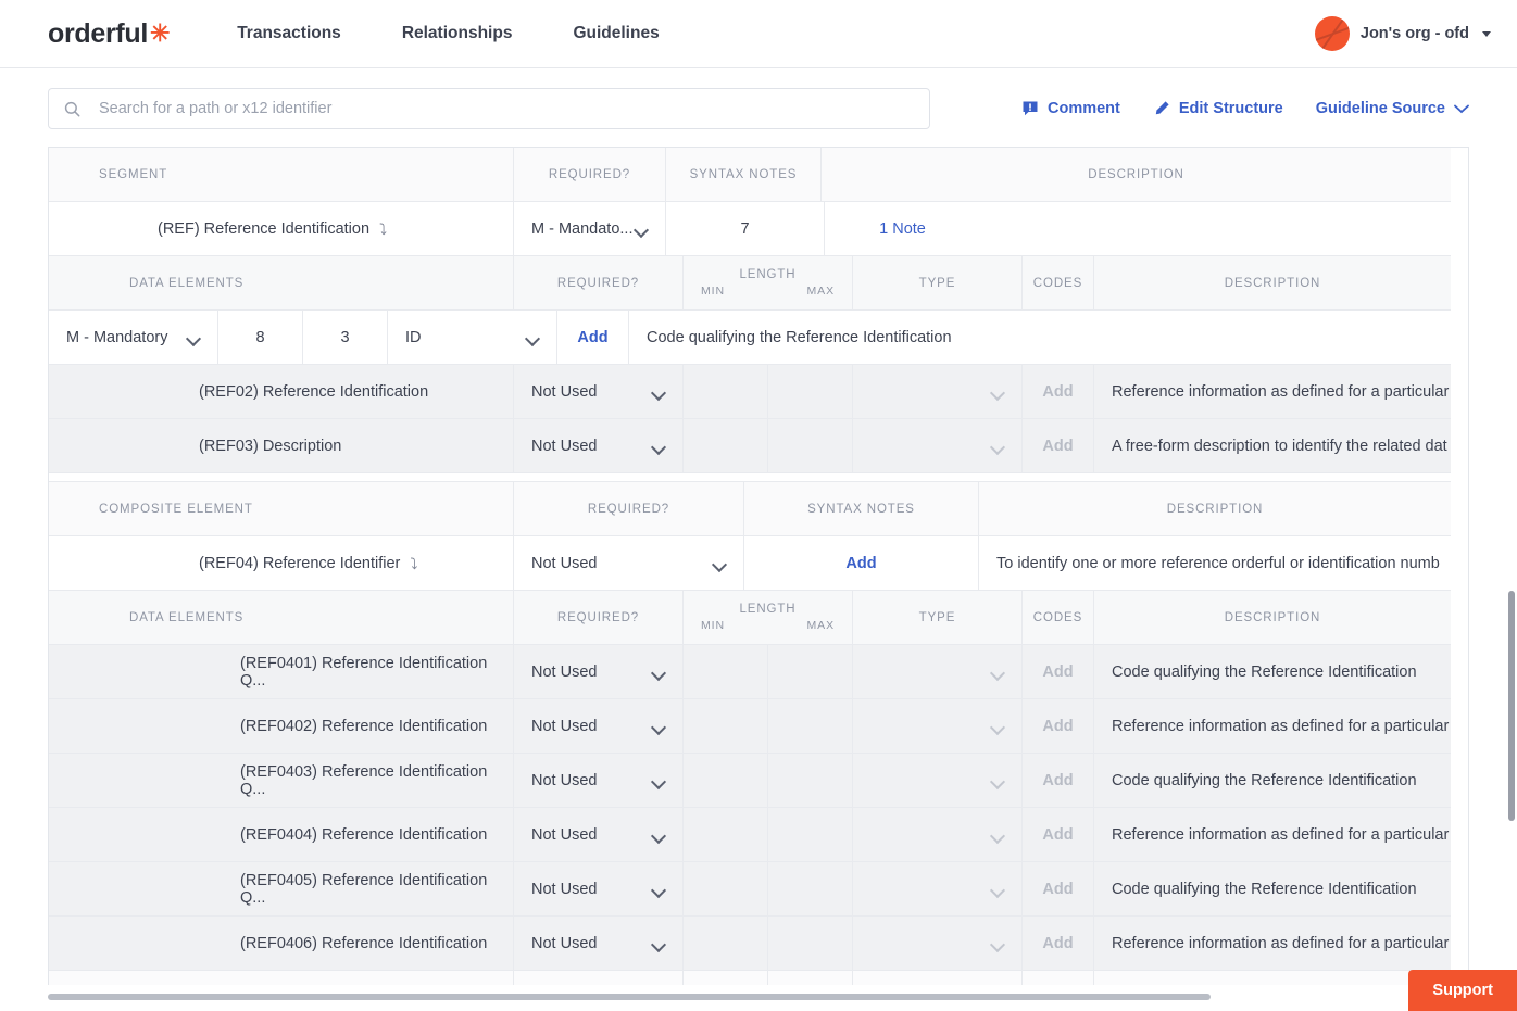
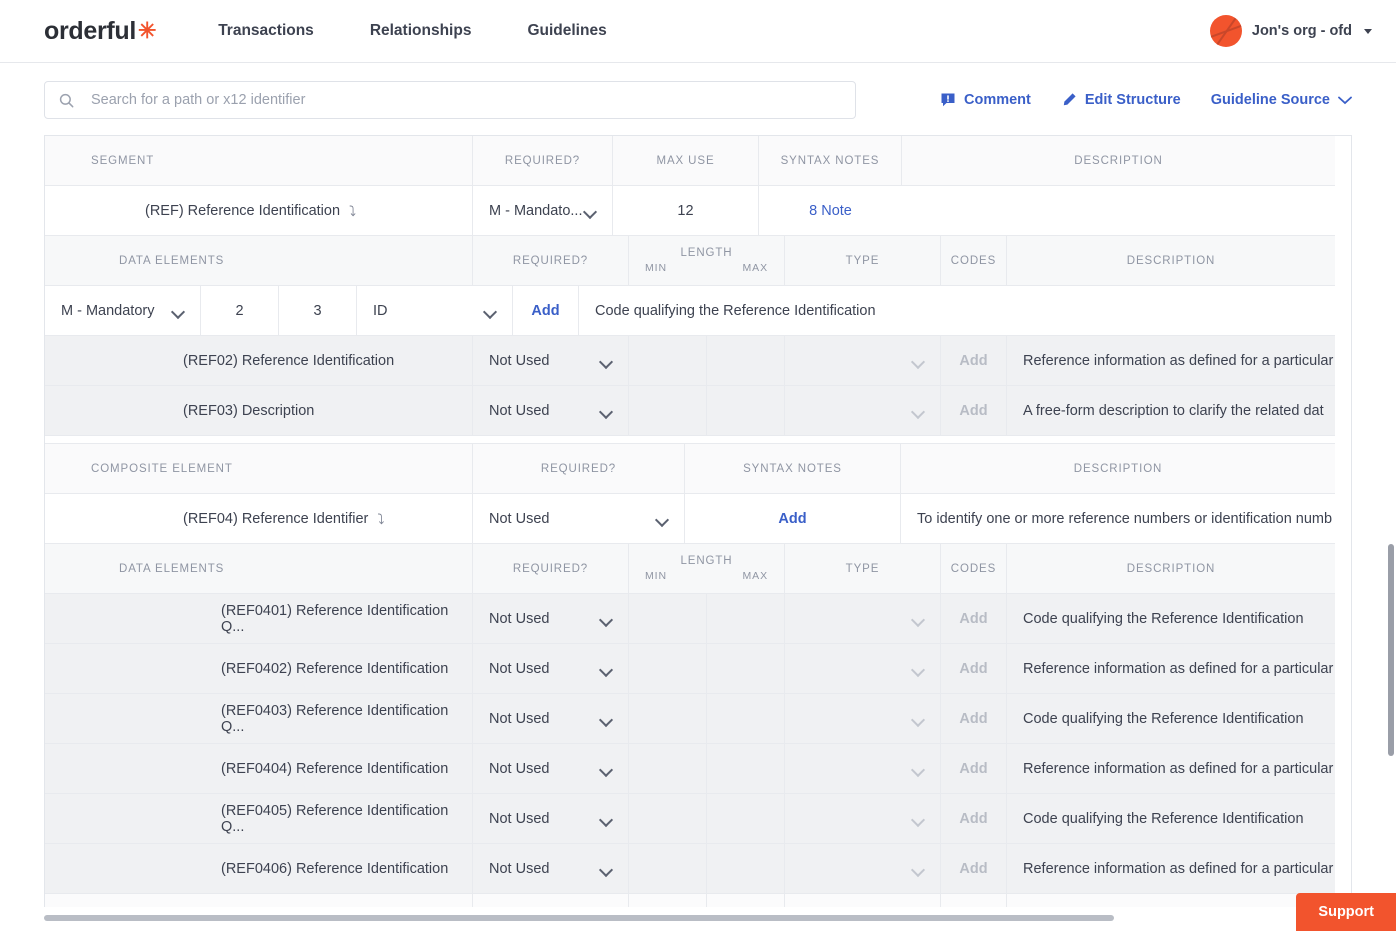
  orderful
  ✳
  Transactions
  Relationships
  Guidelines
  Jon's org - ofd
  Search for a path or x12 identifier
  Comment
  Edit Structure
  Guideline Source
  SEGMENT
  REQUIRED?
+ MAX USE
  SYNTAX NOTES
  DESCRIPTION
  (REF) Reference Identification
  ⤵
  M - Mandato...
- 7
+ 12
- 1 Note
+ 8 Note
  DATA ELEMENTS
  REQUIRED?
  LENGTH
  MIN
  MAX
  TYPE
  CODES
  DESCRIPTION
  M - Mandatory
- 8
+ 2
  3
  ID
  Add
  Code qualifying the Reference Identification
  (REF02) Reference Identification
  Not Used
  Add
  Reference information as defined for a particular
  (REF03) Description
  Not Used
  Add
- A free-form description to identify the related dat
+ A free-form description to clarify the related dat
  COMPOSITE ELEMENT
  REQUIRED?
  SYNTAX NOTES
  DESCRIPTION
  (REF04) Reference Identifier
  ⤵
  Not Used
  Add
- To identify one or more reference orderful or identification numb
+ To identify one or more reference numbers or identification numb
  DATA ELEMENTS
  REQUIRED?
  LENGTH
  MIN
  MAX
  TYPE
  CODES
  DESCRIPTION
  (REF0401) Reference Identification Q...
  Not Used
  Add
  Code qualifying the Reference Identification
  (REF0402) Reference Identification
  Not Used
  Add
  Reference information as defined for a particular
  (REF0403) Reference Identification Q...
  Not Used
  Add
  Code qualifying the Reference Identification
  (REF0404) Reference Identification
  Not Used
  Add
  Reference information as defined for a particular
  (REF0405) Reference Identification Q...
  Not Used
  Add
  Code qualifying the Reference Identification
  (REF0406) Reference Identification
  Not Used
  Add
  Reference information as defined for a particular
  Support
